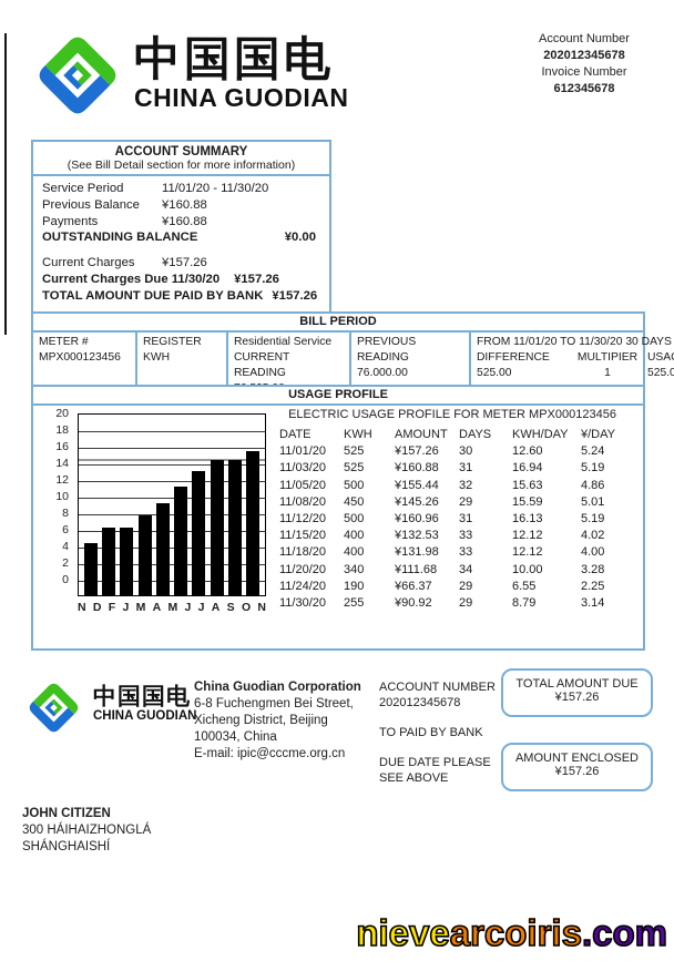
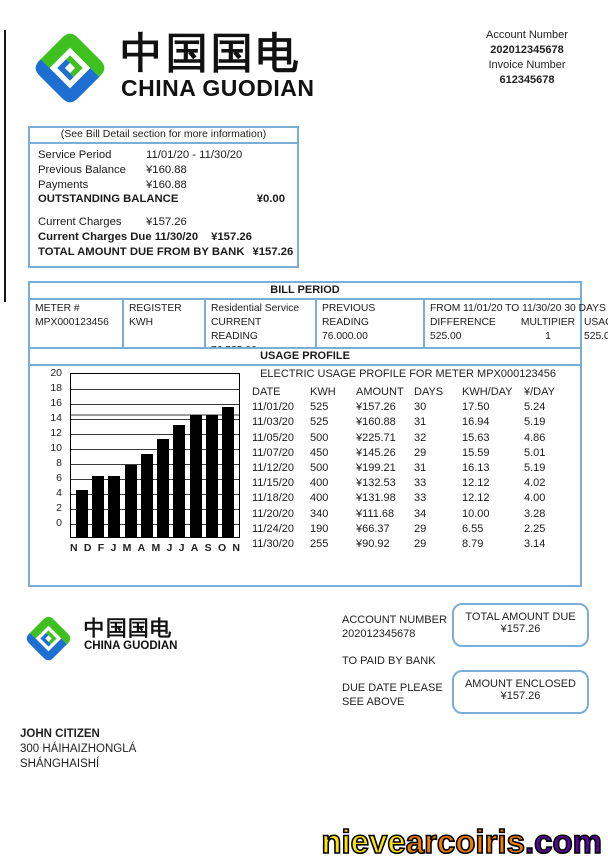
  中国国电
  CHINA GUODIAN
  Account Number
  202012345678
  Invoice Number
  612345678
- ACCOUNT SUMMARY
  (See Bill Detail section for more information)
  Service Period
  11/01/20 - 11/30/20
  Previous Balance
  ¥160.88
  Payments
  ¥160.88
  OUTSTANDING BALANCE
  ¥0.00
  Current Charges
  ¥157.26
  Current Charges Due 11/30/20
  ¥157.26
- TOTAL AMOUNT DUE PAID BY BANK
+ TOTAL AMOUNT DUE FROM BY BANK
  ¥157.26
  BILL PERIOD
  METER #
  MPX000123456
  REGISTER
  KWH
  Residential Service
  CURRENT READING
  PREVIOUS READING
  76.000.00
  FROM 11/01/20 TO 11/30/20 30 DAYS
  DIFFERENCE
  MULTIPIER
  525.00
  1
  525.0
  USAGE PROFILE
  ELECTRIC USAGE PROFILE FOR METER MPX000123456
  0
  2
  4
  6
  8
  10
  12
  14
  16
  18
  20
  N
  D
  F
  J
  M
  A
  M
  J
  J
  A
  S
  O
  N
  DATE
  KWH
  AMOUNT
  DAYS
  KWH/DAY
  ¥/DAY
  11/01/20
  525
  ¥157.26
  30
- 12.60
+ 17.50
  5.24
  11/03/20
  525
  ¥160.88
  31
  16.94
  5.19
  11/05/20
  500
- ¥155.44
+ ¥225.71
  32
  15.63
  4.86
- 11/08/20
+ 11/07/20
  450
  ¥145.26
  29
  15.59
  5.01
  11/12/20
  500
- ¥160.96
+ ¥199.21
  31
  16.13
  5.19
  11/15/20
  400
  ¥132.53
  33
  12.12
  4.02
  11/18/20
  400
  ¥131.98
  33
  12.12
  4.00
  11/20/20
  340
  ¥111.68
  34
  10.00
  3.28
  11/24/20
  190
  ¥66.37
  29
  6.55
  2.25
  11/30/20
  255
  ¥90.92
  29
  8.79
  3.14
  中国国电
  CHINA GUODIAN
- China Guodian Corporation
- 6-8 Fuchengmen Bei Street,
- Xicheng District, Beijing
- 100034, China
- E-mail: ipic@cccme.org.cn
  ACCOUNT NUMBER
  202012345678
  TO PAID BY BANK
  DUE DATE PLEASE
  SEE ABOVE
  TOTAL AMOUNT DUE
  ¥157.26
  AMOUNT ENCLOSED
  ¥157.26
  JOHN CITIZEN
  300 HÁIHAIZHONGLÁ
  SHÁNGHAISHÍ
  nievearcoiris.com
